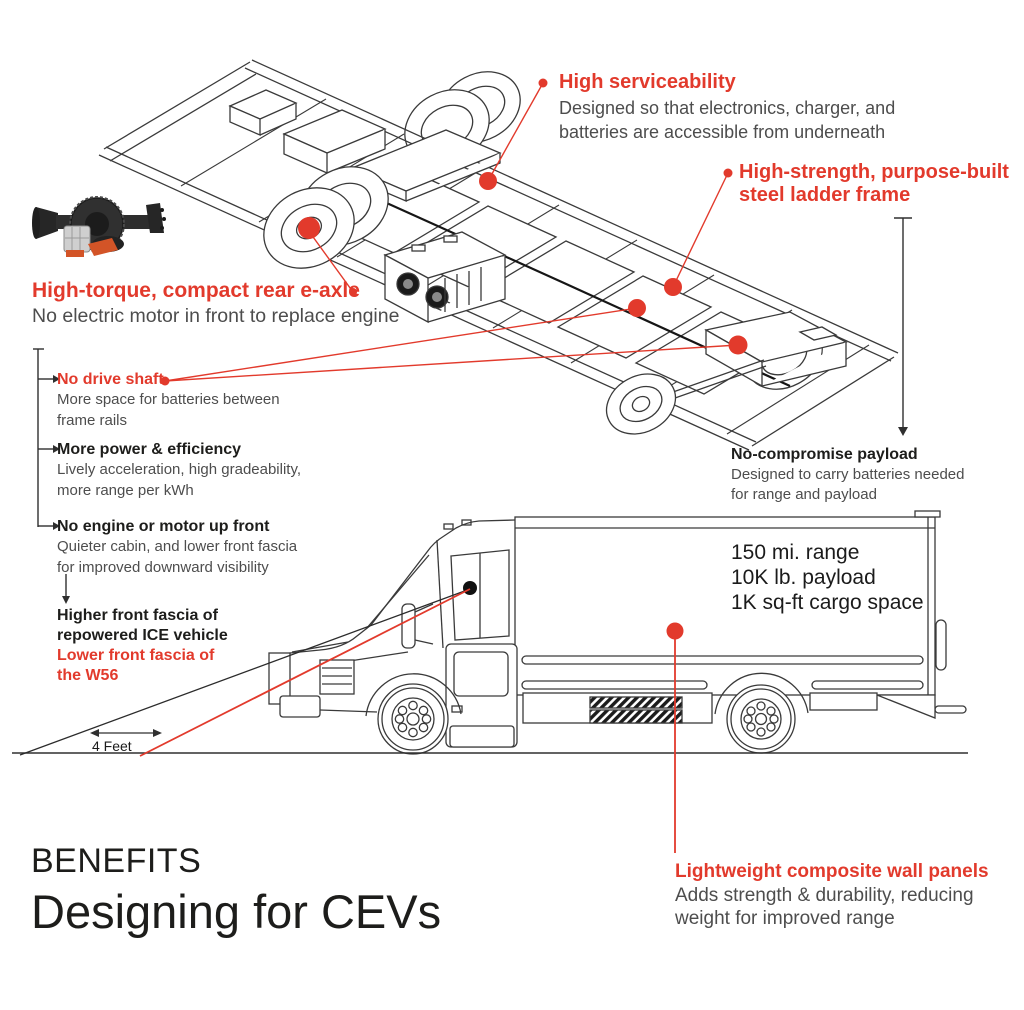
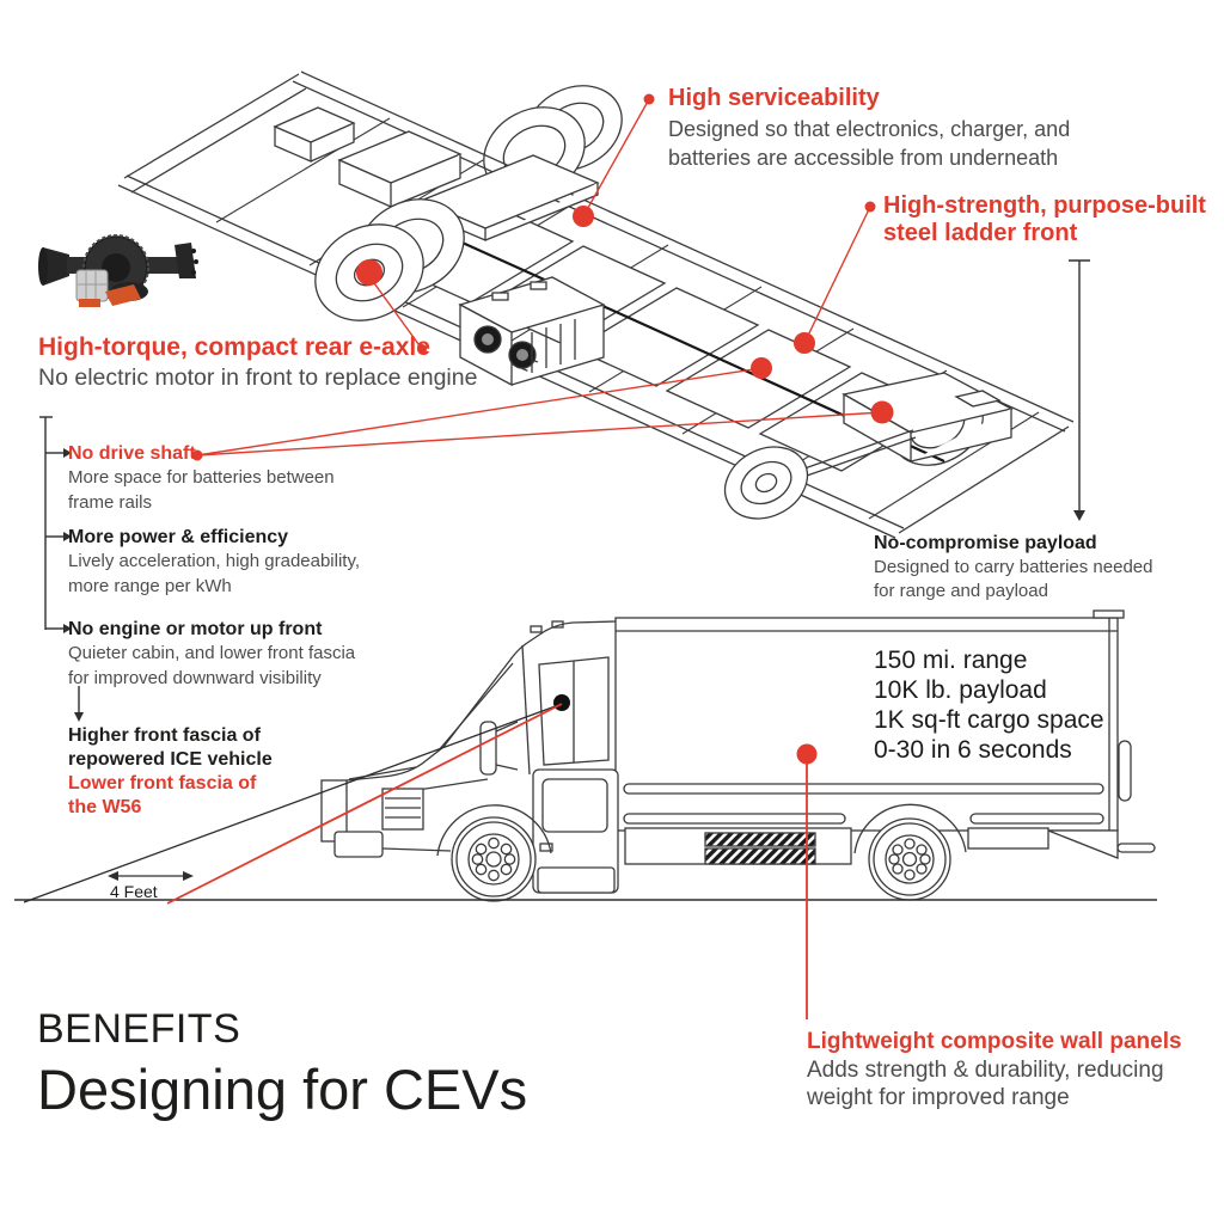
  High serviceability
  Designed so that electronics, charger, and batteries are accessible from underneath
- High-strength, purpose-built steel ladder frame
+ High-strength, purpose-built steel ladder front
  High-torque, compact rear e-axle
  No electric motor in front to replace engine
  No drive shaft
  More space for batteries between frame rails
  More power & efficiency
  Lively acceleration, high gradeability, more range per kWh
  No engine or motor up front
  Quieter cabin, and lower front fascia for improved downward visibility
  Higher front fascia of
  repowered ICE vehicle
  Lower front fascia of
  the W56
  No-compromise payload
  Designed to carry batteries needed for range and payload
  150 mi. range
  10K lb. payload
  1K sq-ft cargo space
+ 0-30 in 6 seconds
  4 Feet
  Lightweight composite wall panels
  Adds strength & durability, reducing weight for improved range
  BENEFITS
  Designing for CEVs
